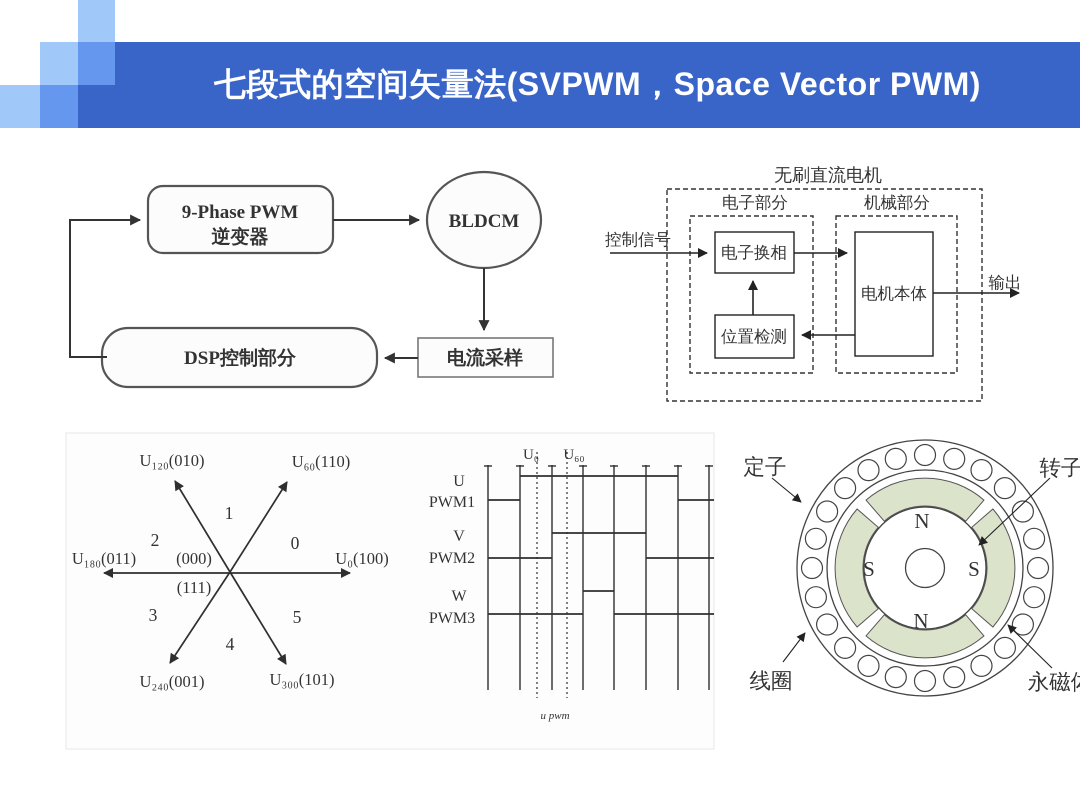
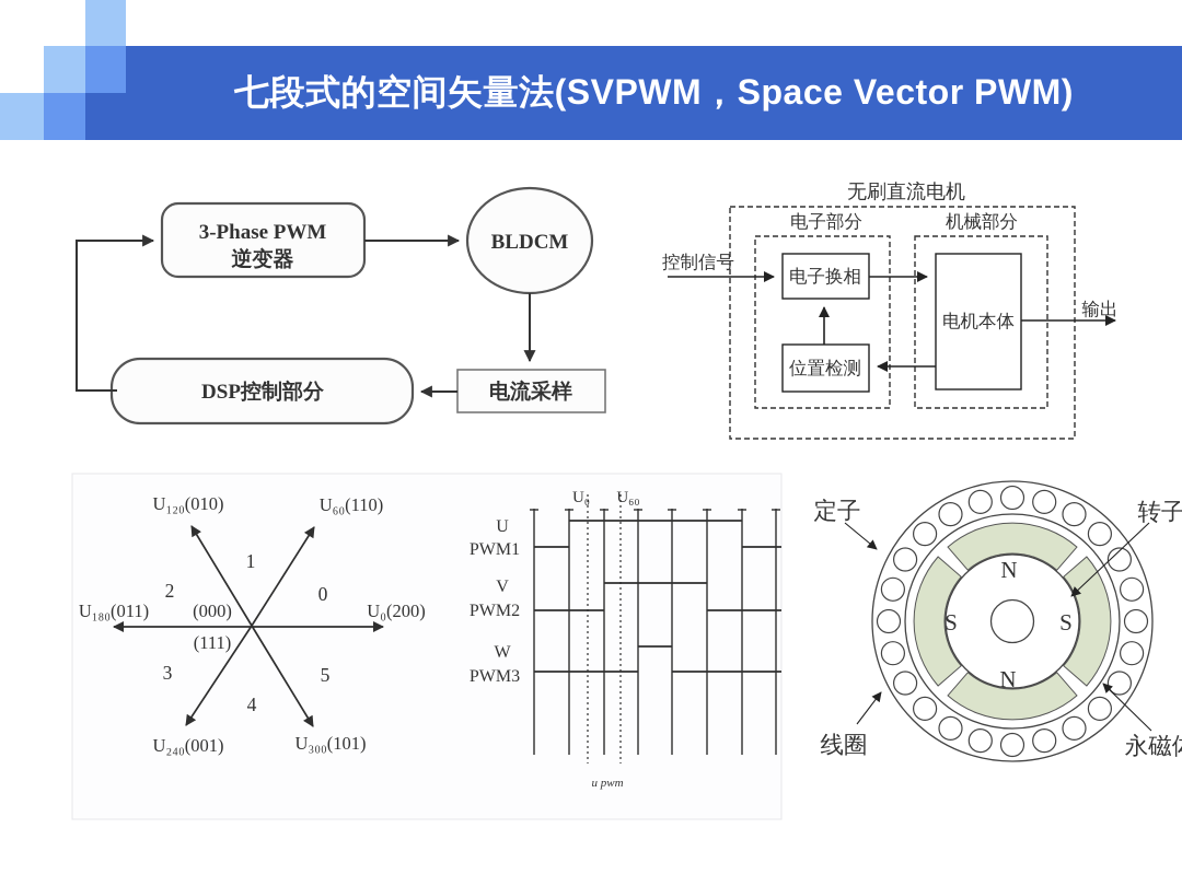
  七段式的空间矢量法(SVPWM，Space Vector PWM)
- 9-Phase PWM
+ 3-Phase PWM
  逆变器
  BLDCM
  电流采样
  DSP控制部分
  无刷直流电机
  电子部分
  机械部分
  电子换相
  位置检测
  电机本体
  控制信号
  输出
  U₁₂₀(010)
  U₆₀(110)
  U₁₈₀(011)
- U₀(100)
+ U₀(200)
  (000)
  (111)
  U₂₄₀(001)
  U₃₀₀(101)
  1
  2
  0
  3
  5
  4
  U
  PWM1
  V
  PWM2
  W
  PWM3
  U₀
  U₆₀
  u pwm
  N
  S
  S
  N
  定子
  转子
  线圈
